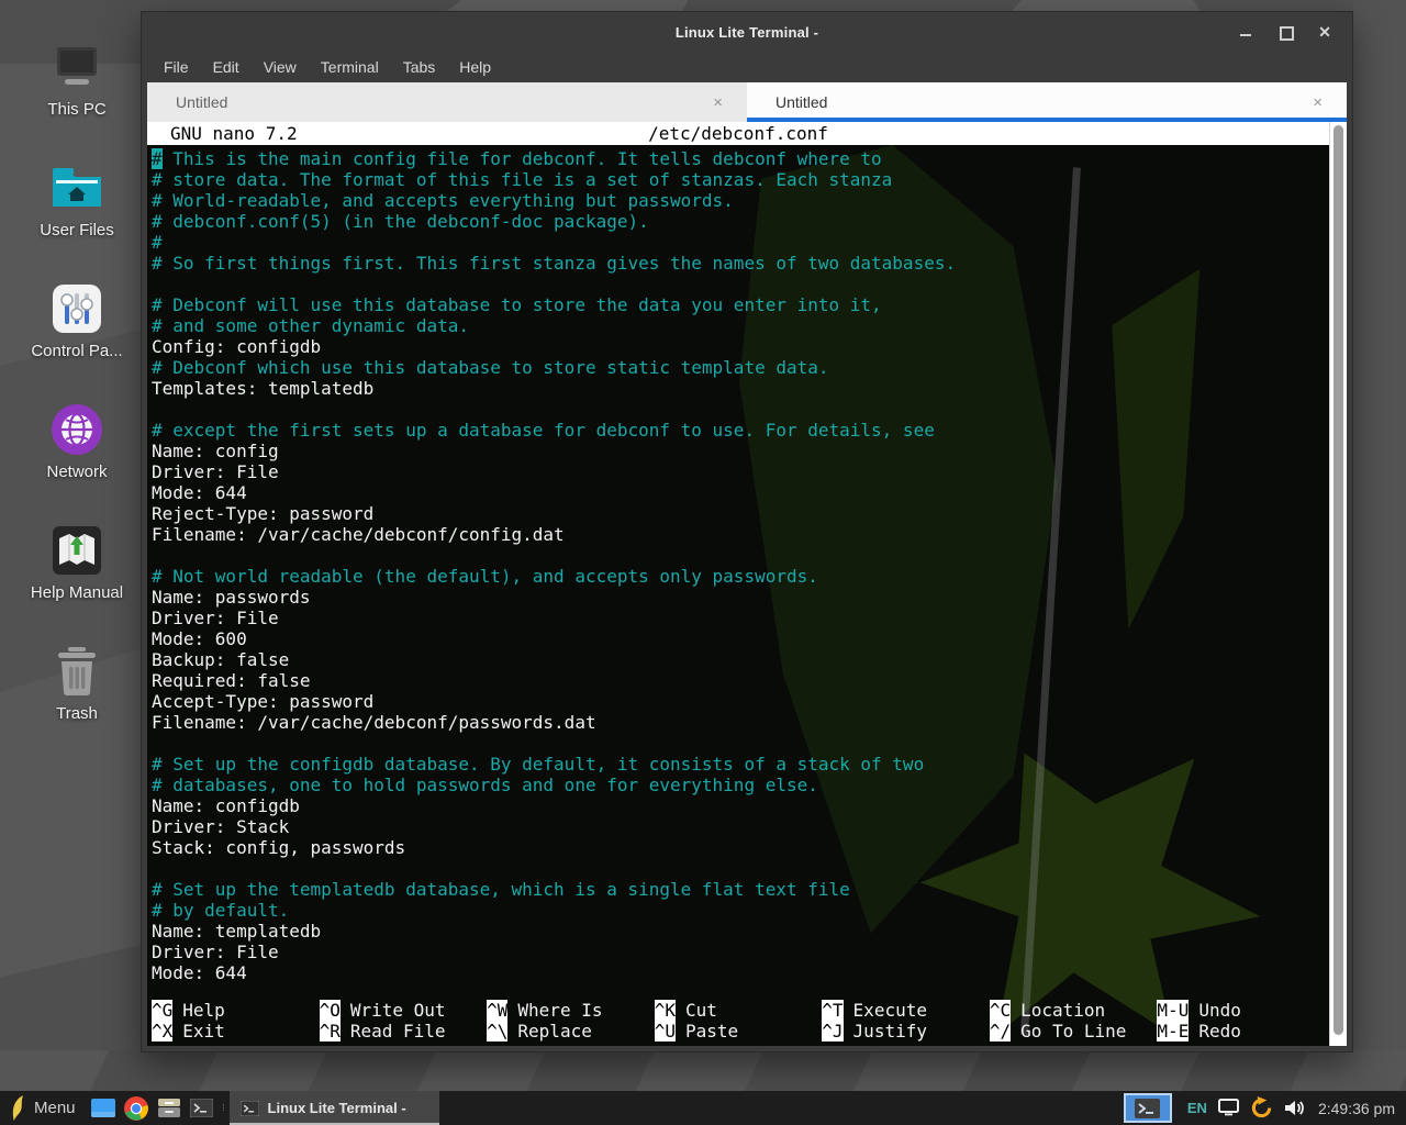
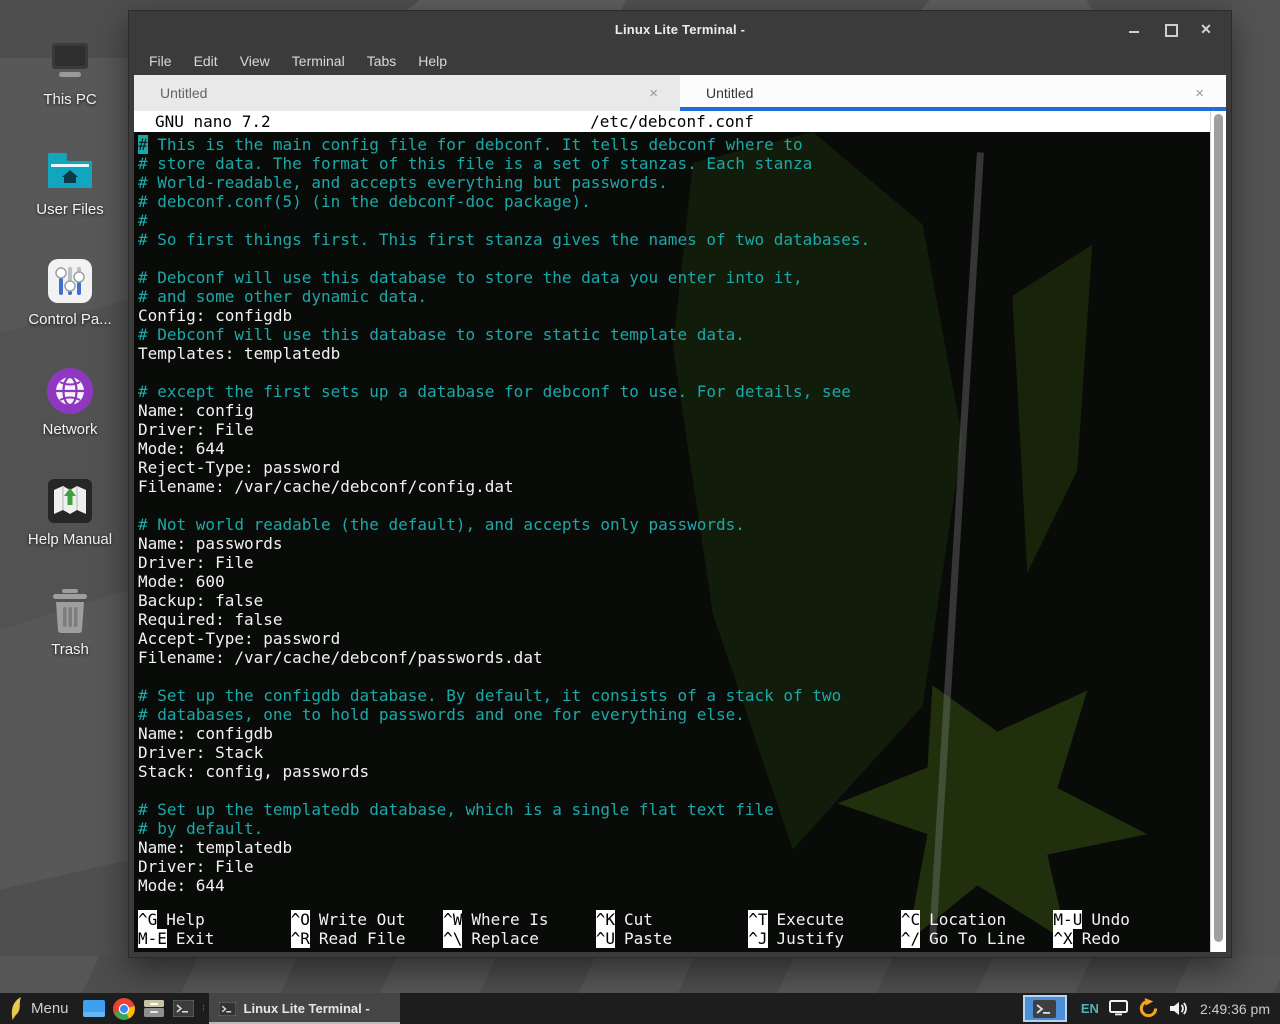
  This PC
  User Files
  Control Pa...
  Network
  Help Manual
  Trash
  Linux Lite Terminal -
  ✕
  File
  Edit
  View
  Terminal
  Tabs
  Help
  Untitled
  ×
  Untitled
  ×
  GNU nano 7.2
  /etc/debconf.conf
  # This is the main config file for debconf. It tells debconf where to
  # store data. The format of this file is a set of stanzas. Each stanza
  # World-readable, and accepts everything but passwords.
  # debconf.conf(5) (in the debconf-doc package).
  #
  # So first things first. This first stanza gives the names of two databases.
  # Debconf will use this database to store the data you enter into it,
  # and some other dynamic data.
  Config: configdb
- # Debconf which use this database to store static template data.
+ # Debconf will use this database to store static template data.
  Templates: templatedb
  # except the first sets up a database for debconf to use. For details, see
  Name: config
  Driver: File
  Mode: 644
  Reject-Type: password
  Filename: /var/cache/debconf/config.dat
  # Not world readable (the default), and accepts only passwords.
  Name: passwords
  Driver: File
  Mode: 600
  Backup: false
  Required: false
  Accept-Type: password
  Filename: /var/cache/debconf/passwords.dat
  # Set up the configdb database. By default, it consists of a stack of two
  # databases, one to hold passwords and one for everything else.
  Name: configdb
  Driver: Stack
  Stack: config, passwords
  # Set up the templatedb database, which is a single flat text file
  # by default.
  Name: templatedb
  Driver: File
  Mode: 644
  ^G
  Help
- ^X
+ M-E
  Exit
  ^O
  Write Out
  ^R
  Read File
  ^W
  Where Is
  ^\
  Replace
  ^K
  Cut
  ^U
  Paste
  ^T
  Execute
  ^J
  Justify
  ^C
  Location
  ^/
  Go To Line
  M-U
  Undo
- M-E
+ ^X
  Redo
  Menu
  ⁞
  Linux Lite Terminal -
  EN
  2:49:36 pm
